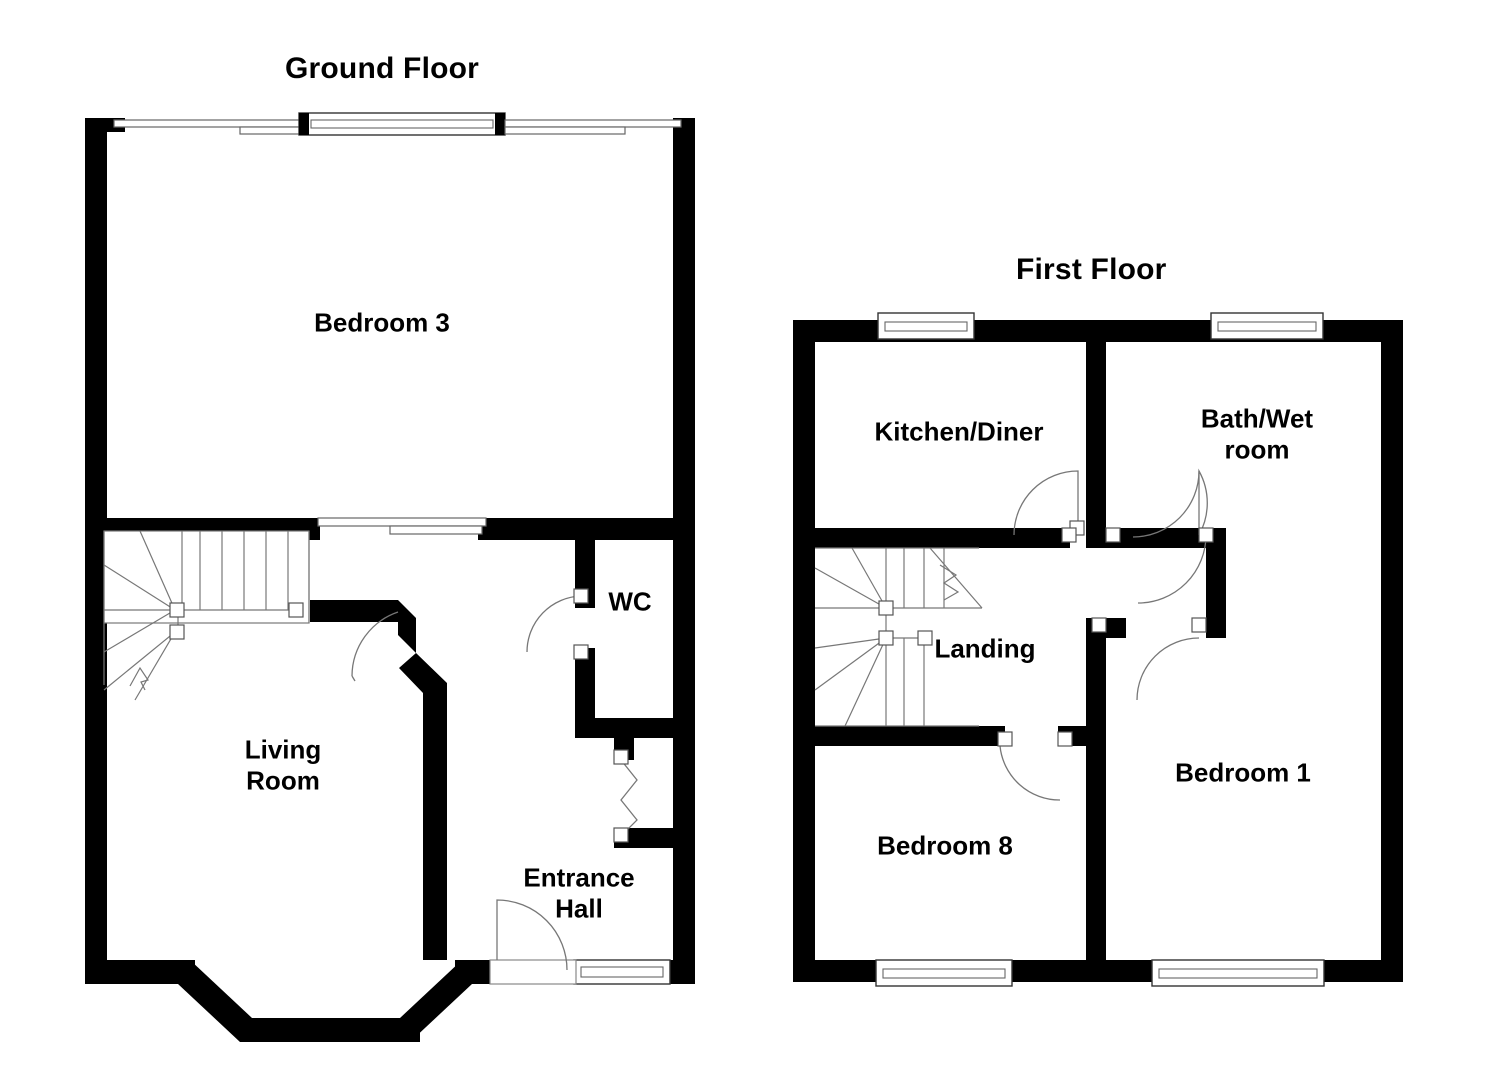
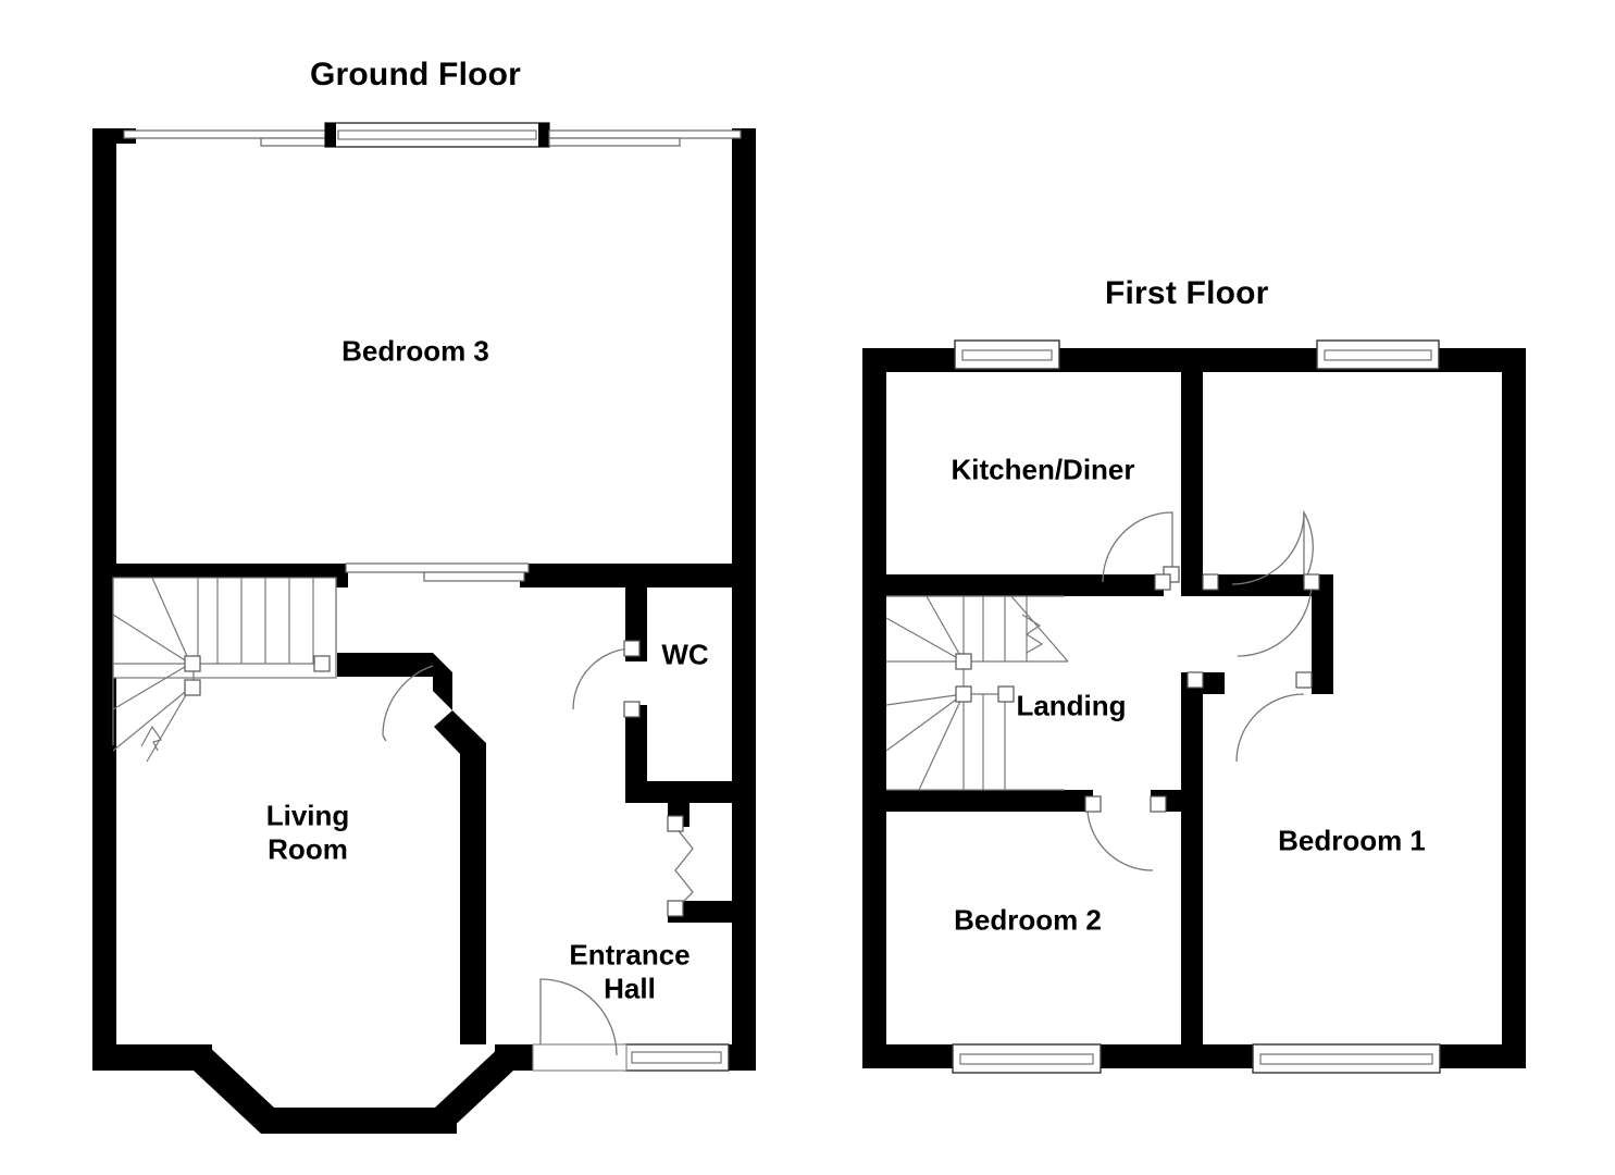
  Ground Floor
  First Floor
  Bedroom 3
  Living
  Room
  WC
  Entrance
  Hall
  Kitchen/Diner
- Bath/Wet
- room
  Landing
- Bedroom 8
+ Bedroom 2
  Bedroom 1
